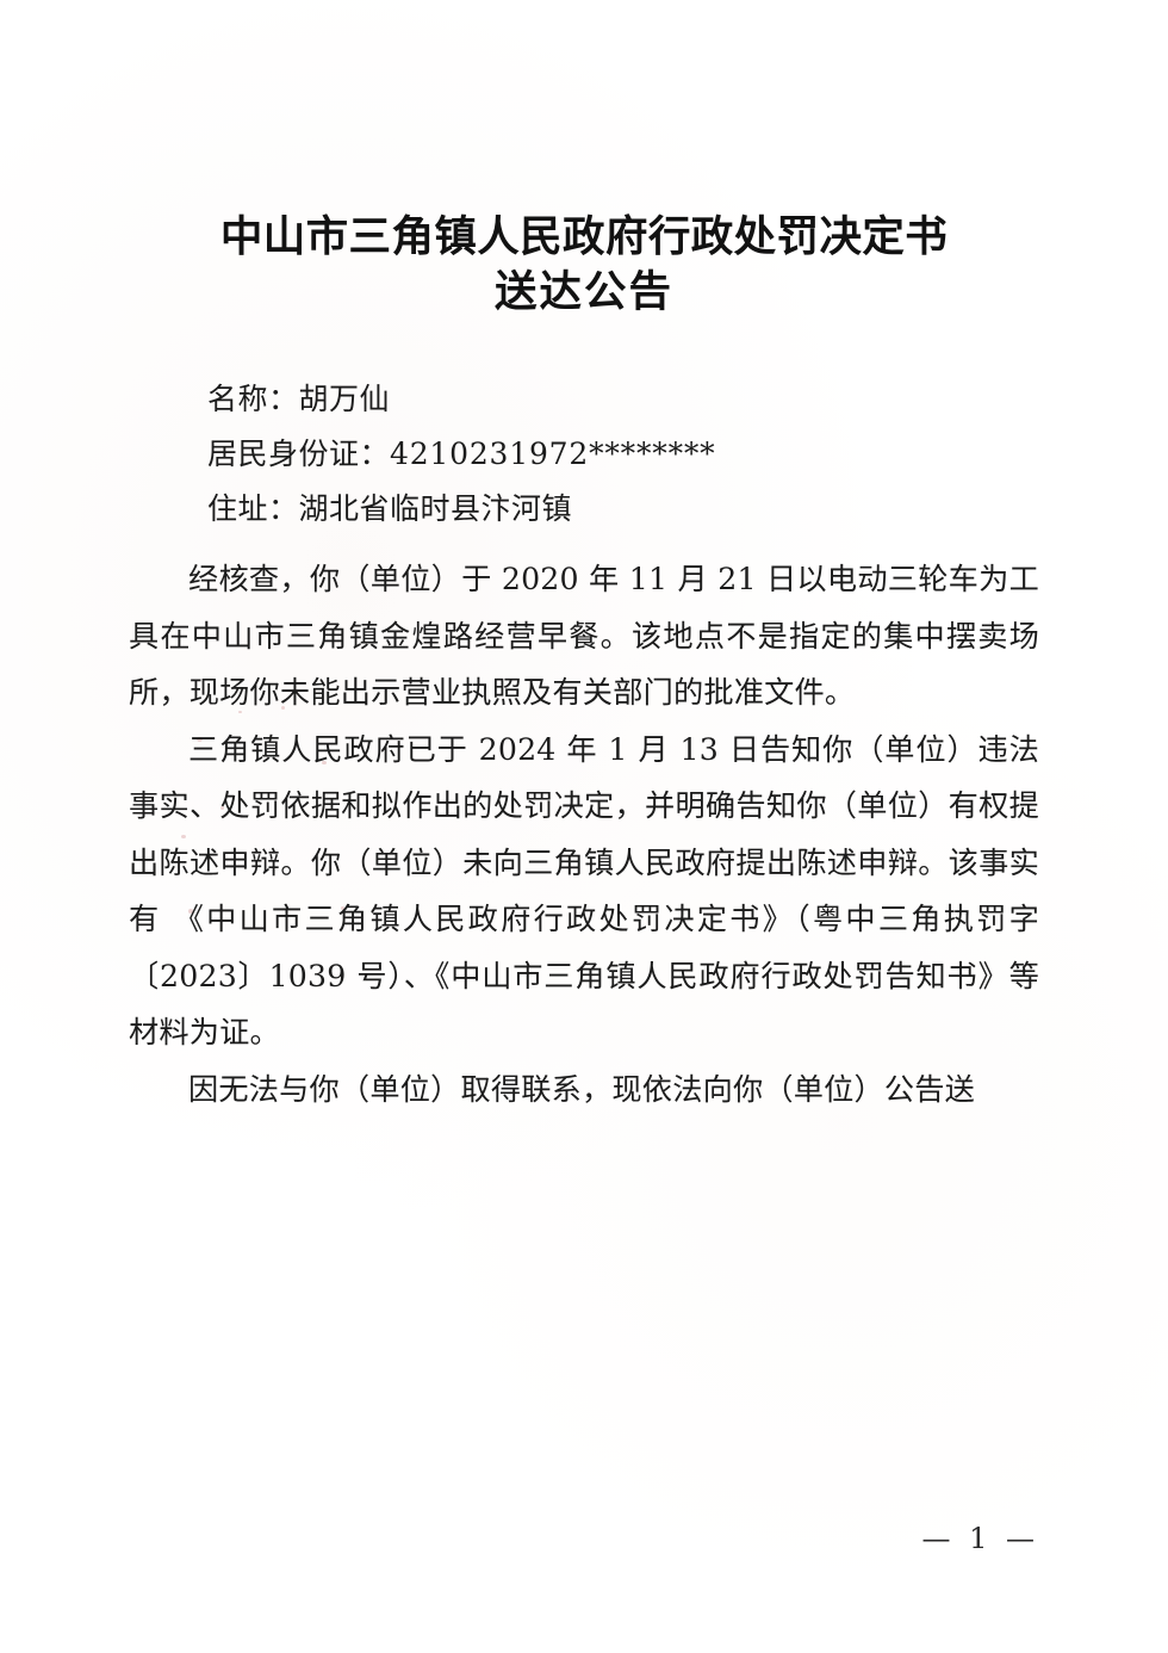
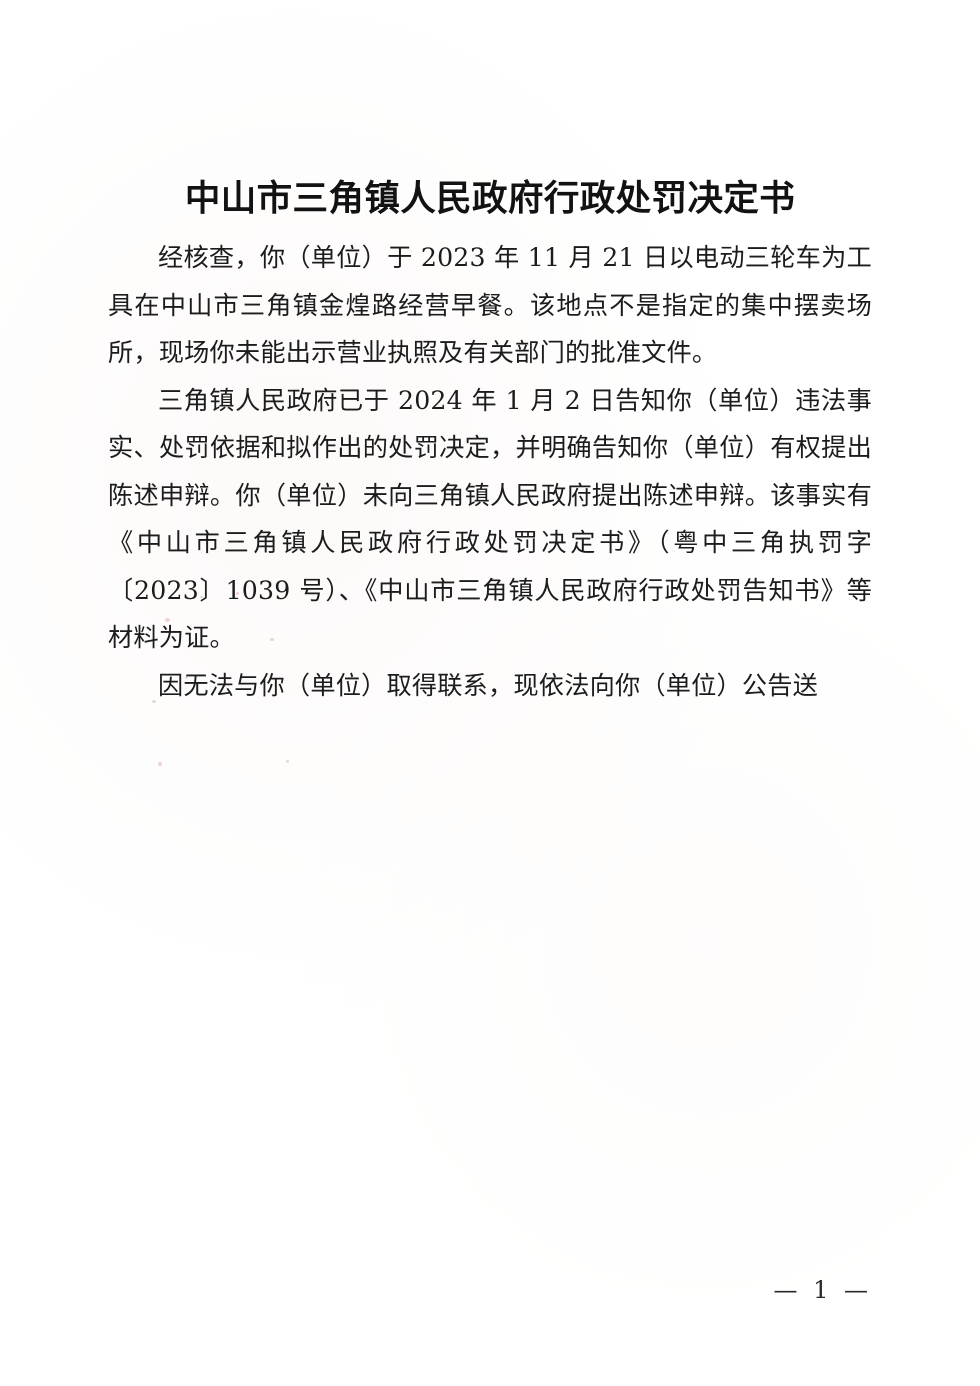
  中山市三角镇人民政府行政处罚决定书
- 送达公告
- 名称：胡万仙
- 居民身份证：4210231972********
- 住址：湖北省临时县汴河镇
- 经核查，你（单位）于 2020 年 11 月 21 日以电动三轮车为工具在中山市三角镇金煌路经营早餐。该地点不是指定的集中摆卖场所，现场你未能出示营业执照及有关部门的批准文件。
+ 经核查，你（单位）于 2023 年 11 月 21 日以电动三轮车为工具在中山市三角镇金煌路经营早餐。该地点不是指定的集中摆卖场所，现场你未能出示营业执照及有关部门的批准文件。
- 三角镇人民政府已于 2024 年 1 月 13 日告知你（单位）违法事实、处罚依据和拟作出的处罚决定，并明确告知你（单位）有权提出陈述申辩。你（单位）未向三角镇人民政府提出陈述申辩。该事实有 《中山市三角镇人民政府行政处罚决定书》（粤中三角执罚字〔2023〕1039 号）、《中山市三角镇人民政府行政处罚告知书》等材料为证。
+ 三角镇人民政府已于 2024 年 1 月 2 日告知你（单位）违法事实、处罚依据和拟作出的处罚决定，并明确告知你（单位）有权提出陈述申辩。你（单位）未向三角镇人民政府提出陈述申辩。该事实有 《中山市三角镇人民政府行政处罚决定书》（粤中三角执罚字〔2023〕1039 号）、《中山市三角镇人民政府行政处罚告知书》等材料为证。
  因无法与你（单位）取得联系，现依法向你（单位）公告送
  — 1 —
